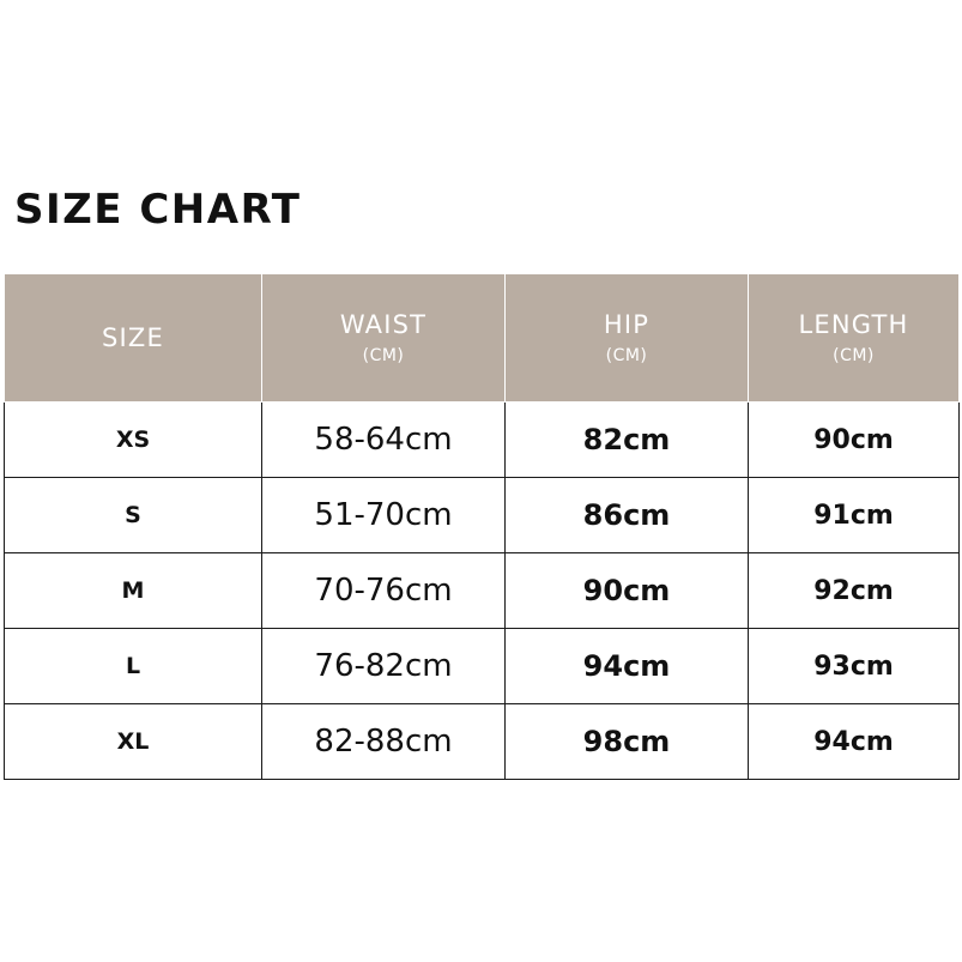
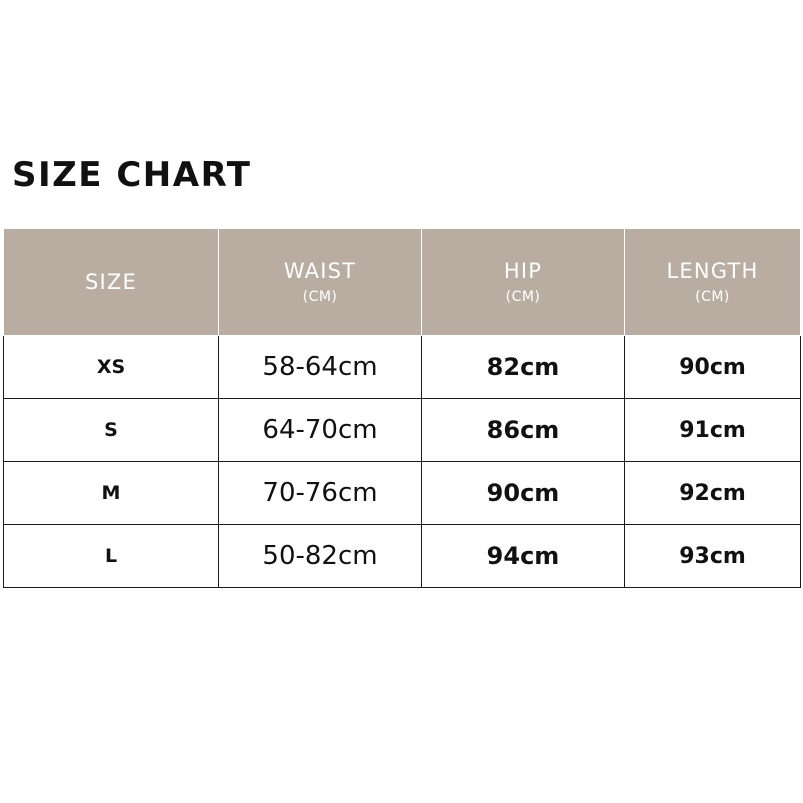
  SIZE CHART
  SIZE	WAIST (CM)	HIP (CM)	LENGTH (CM)
  XS	58-64cm	82cm	90cm
- S	51-70cm	86cm	91cm
+ S	64-70cm	86cm	91cm
  M	70-76cm	90cm	92cm
- L	76-82cm	94cm	93cm
+ L	50-82cm	94cm	93cm
- XL	82-88cm	98cm	94cm
